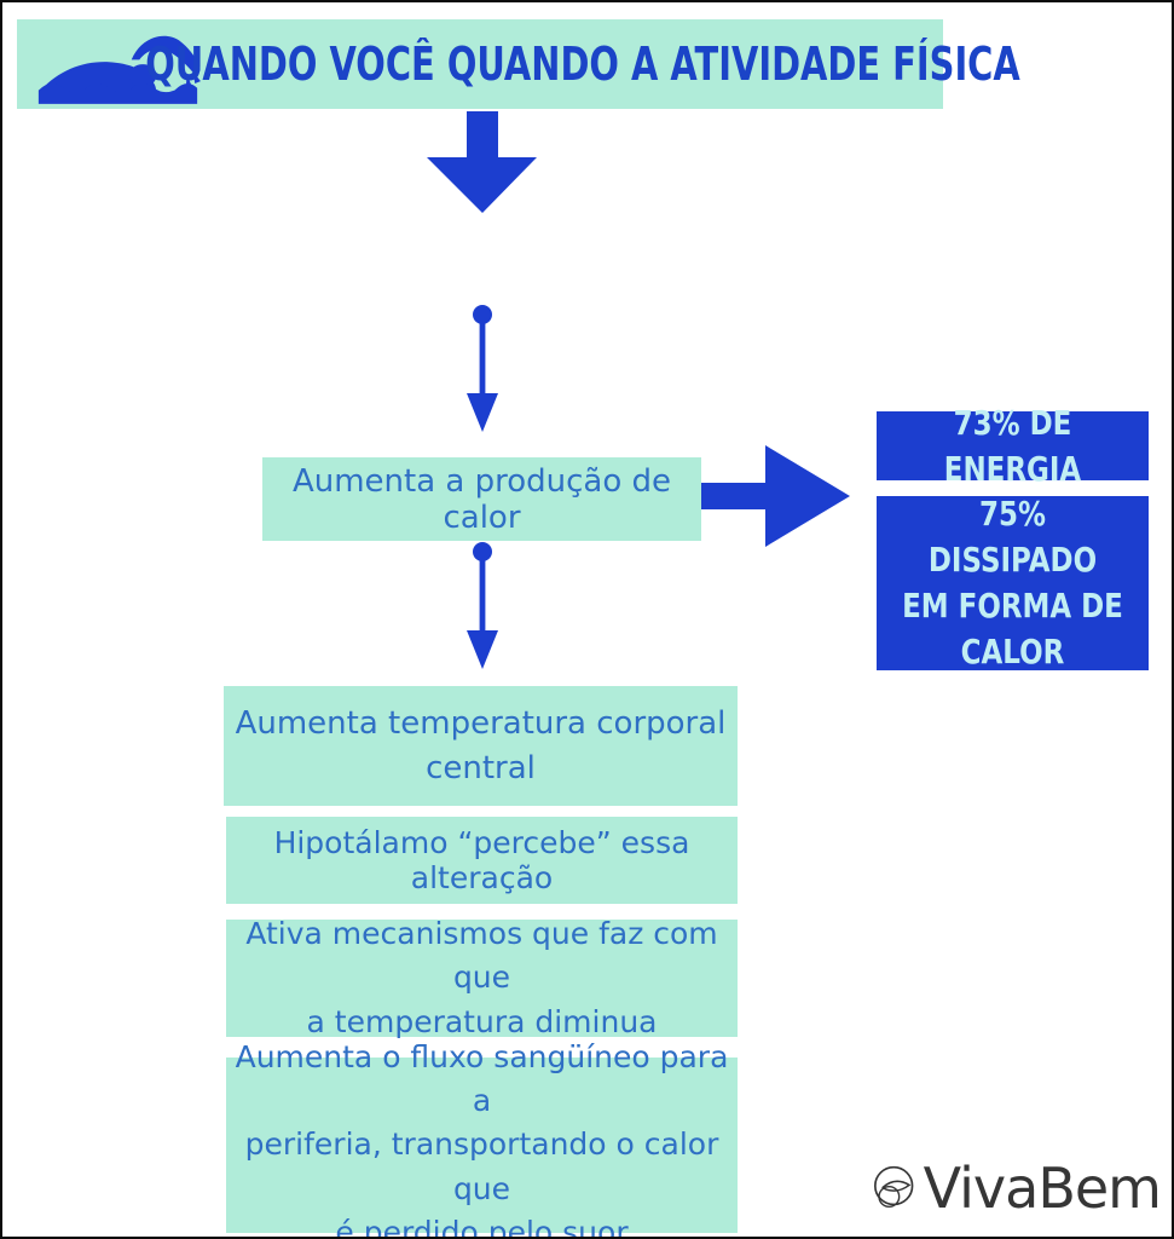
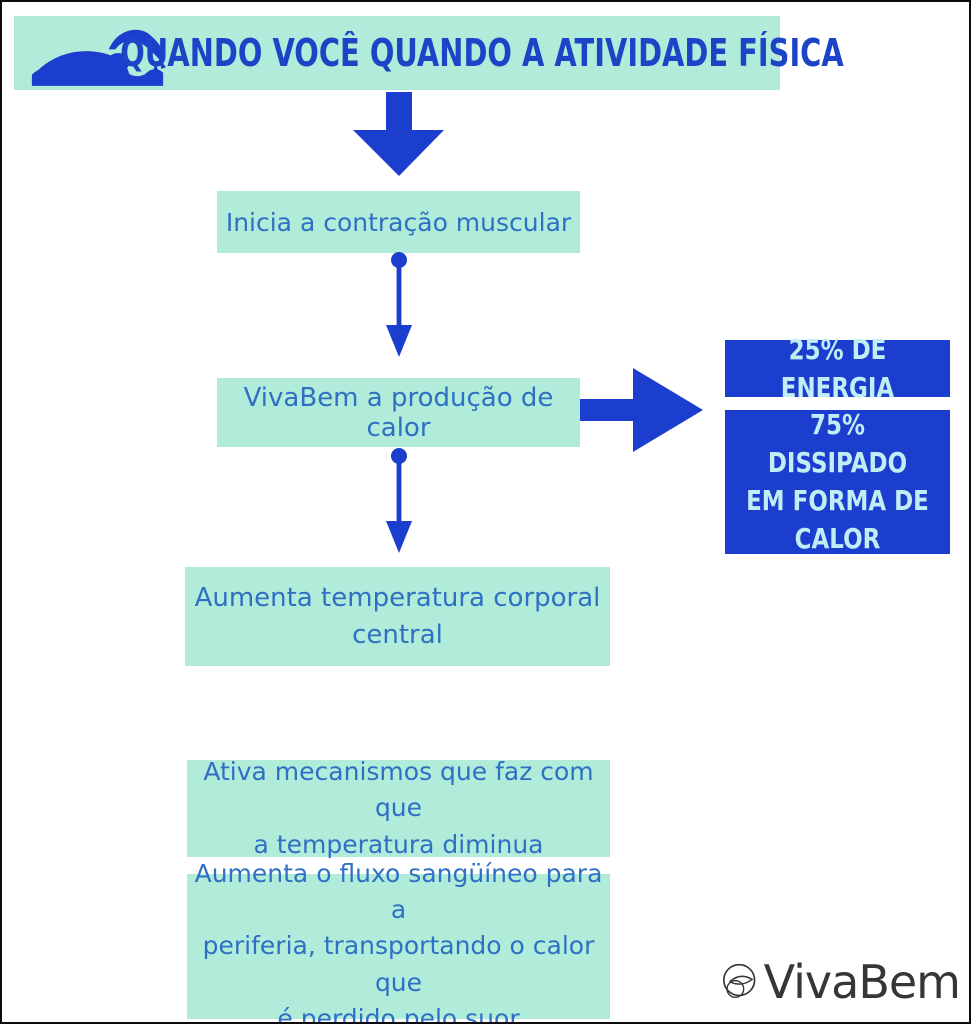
  QUANDO VOCÊ QUANDO A ATIVIDADE FÍSICA
+ Inicia a contração muscular
- Aumenta a produção de calor
+ VivaBem a produção de calor
- 73% DE ENERGIA
+ 25% DE ENERGIA
  75% DISSIPADO
  EM FORMA DE
  CALOR
  Aumenta temperatura corporal
  central
- Hipotálamo “percebe” essa alteração
  Ativa mecanismos que faz com que
  a temperatura diminua
  Aumenta o fluxo sangüíneo para a
  periferia, transportando o calor que
  é perdido pelo suor
  VivaBem
